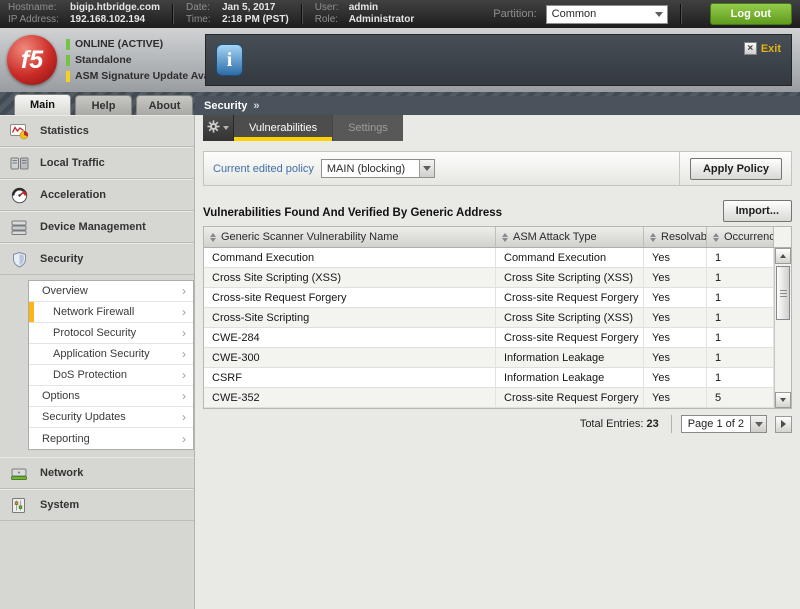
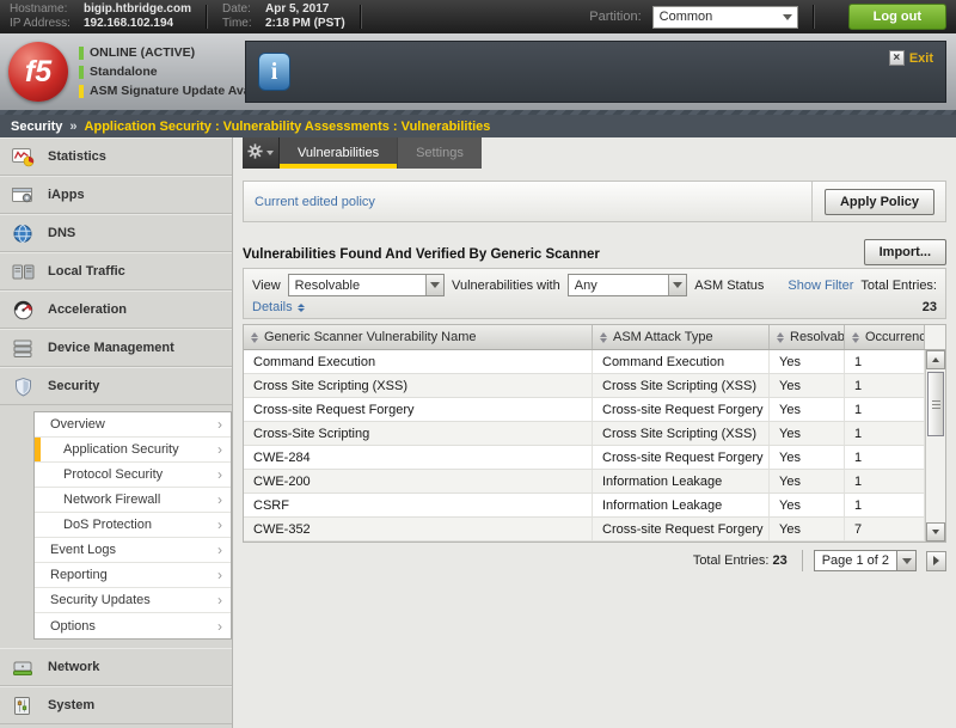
  Hostname:
  bigip.htbridge.com
  IP Address:
  192.168.102.194
  Date:
- Jan 5, 2017
+ Apr 5, 2017
  Time:
  2:18 PM (PST)
- User:
- admin
- Role:
- Administrator
  Partition:
  Common
  Log out
  f5
  ONLINE (ACTIVE)
  Standalone
  ASM Signature Update Av
  Exit
- Main
- Help
- About
  Security
  »
+ Application Security : Vulnerability Assessments : Vulnerabilities
  Statistics
+ iApps
+ DNS
  Local Traffic
  Acceleration
  Device Management
  Security
  Overview
- Network Firewall
+ Application Security
  Protocol Security
- Application Security
+ Network Firewall
  DoS Protection
+ Event Logs
- Options
+ Reporting
  Security Updates
- Reporting
+ Options
  Network
  System
  Vulnerabilities
  Settings
  Current edited policy
- MAIN (blocking)
  Apply Policy
- Vulnerabilities Found And Verified By Generic Address
+ Vulnerabilities Found And Verified By Generic Scanner
  Import...
+ View
+ Resolvable
+ Vulnerabilities with
+ Any
+ ASM Status
+ Show Filter
+ Total Entries:
+ Details
+ 23
  Generic Scanner Vulnerability Name
  ASM Attack Type
  Resolvab
  Occurrenc
  Command Execution
  Command Execution
  Yes
  1
  Cross Site Scripting (XSS)
  Cross Site Scripting (XSS)
  Yes
  1
  Cross-site Request Forgery
  Cross-site Request Forgery
  Yes
  1
  Cross-Site Scripting
  Cross Site Scripting (XSS)
  Yes
  1
  CWE-284
  Cross-site Request Forgery
  Yes
  1
- CWE-300
+ CWE-200
  Information Leakage
  Yes
  1
  CSRF
  Information Leakage
  Yes
  1
  CWE-352
  Cross-site Request Forgery
  Yes
- 5
+ 7
  Total Entries: 23
  Page 1 of 2
